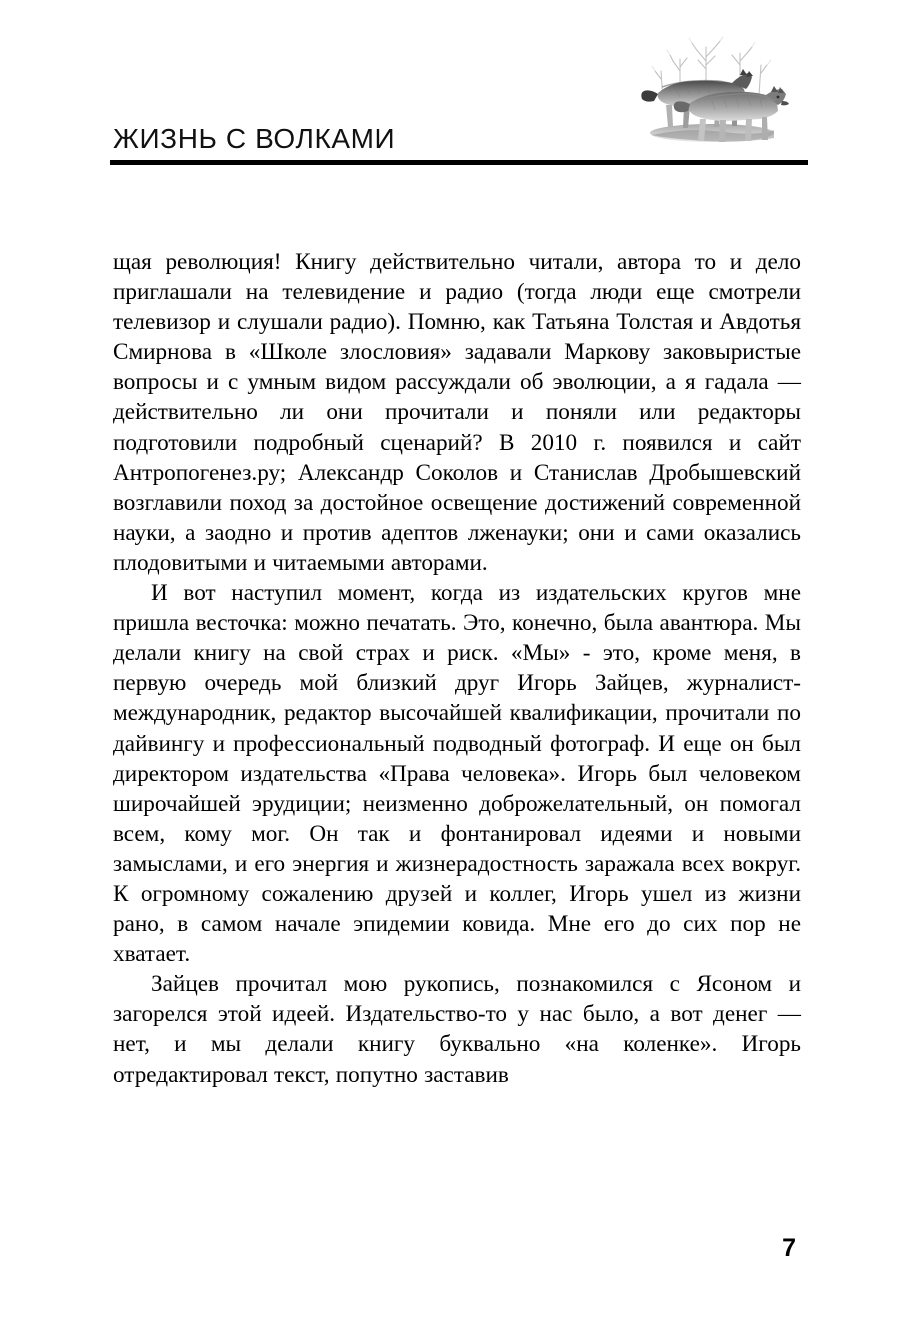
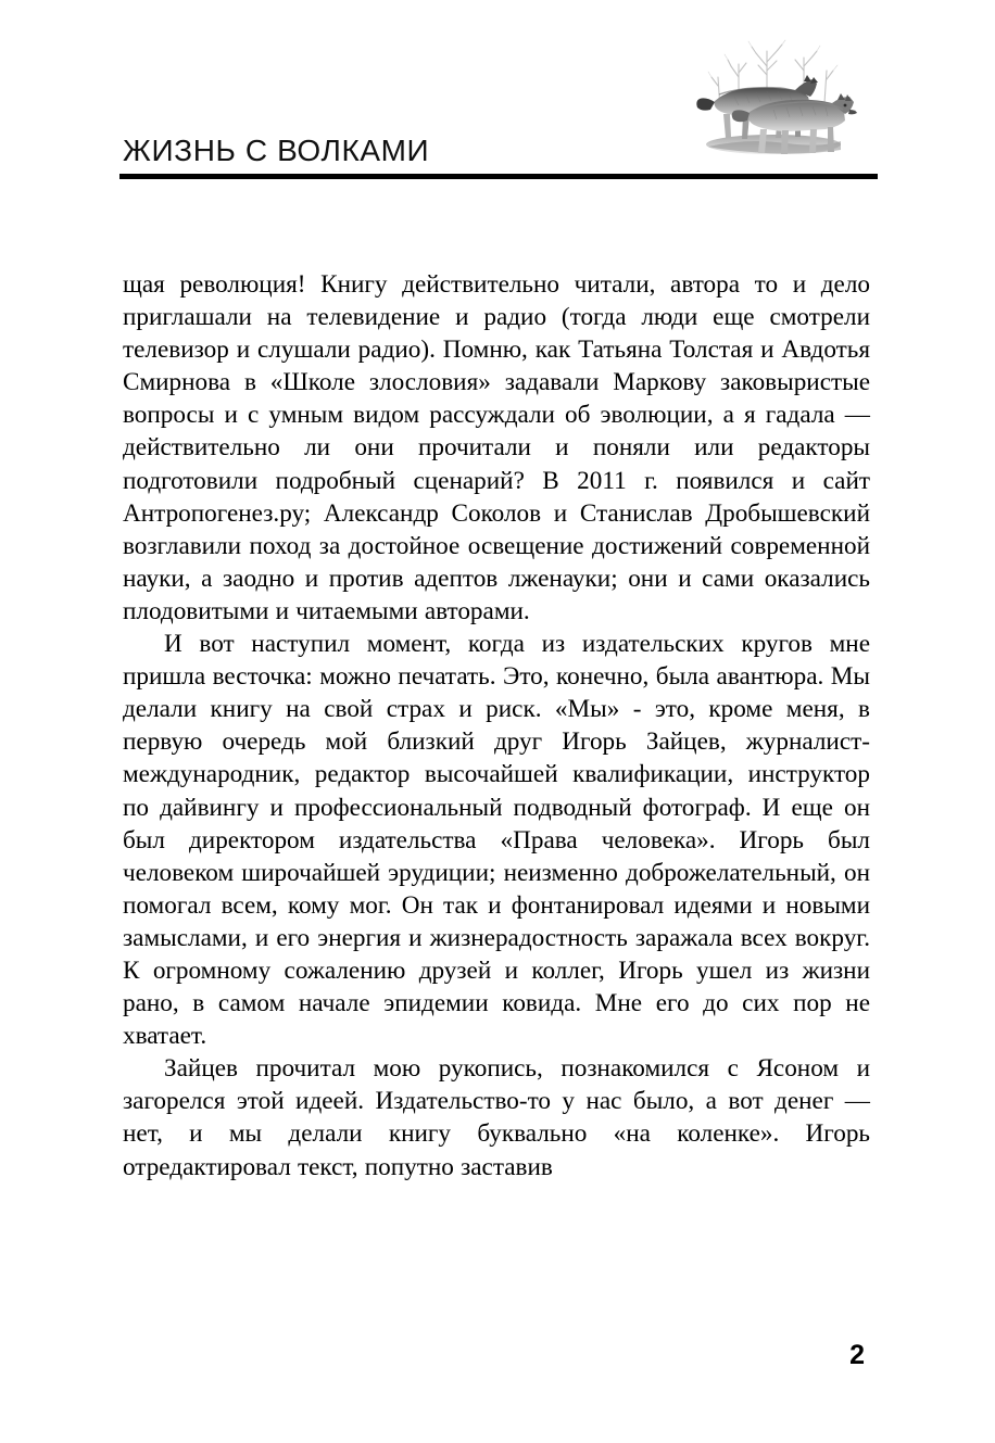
  ЖИЗНЬ С ВОЛКАМИ
- щая революция! Книгу действительно читали, автора то и дело приглашали на телевидение и радио (тогда люди еще смотрели телевизор и слушали радио). Помню, как Татьяна Толстая и Авдотья Смирнова в «Школе злословия» задавали Маркову заковыристые вопросы и с умным видом рассуждали об эволюции, а я гадала — действительно ли они прочитали и поняли или редакторы подготовили подробный сценарий? В 2010 г. появился и сайт Антропогенез.ру; Александр Соколов и Станислав Дробышевский возглавили поход за достойное освещение достижений современной науки, а заодно и против адептов лженауки; они и сами оказались плодовитыми и читаемыми авторами.
+ щая революция! Книгу действительно читали, автора то и дело приглашали на телевидение и радио (тогда люди еще смотрели телевизор и слушали радио). Помню, как Татьяна Толстая и Авдотья Смирнова в «Школе злословия» задавали Маркову заковыристые вопросы и с умным видом рассуждали об эволюции, а я гадала — действительно ли они прочитали и поняли или редакторы подготовили подробный сценарий? В 2011 г. появился и сайт Антропогенез.ру; Александр Соколов и Станислав Дробышевский возглавили поход за достойное освещение достижений современной науки, а заодно и против адептов лженауки; они и сами оказались плодовитыми и читаемыми авторами.
- И вот наступил момент, когда из издательских кругов мне пришла весточка: можно печатать. Это, конечно, была авантюра. Мы делали книгу на свой страх и риск. «Мы» - это, кроме меня, в первую очередь мой близкий друг Игорь Зайцев, журналист-международник, редактор высочайшей квалификации, прочитали по дайвингу и профессиональный подводный фотограф. И еще он был директором издательства «Права человека». Игорь был человеком широчайшей эрудиции; неизменно доброжелательный, он помогал всем, кому мог. Он так и фонтанировал идеями и новыми замыслами, и его энергия и жизнерадостность заражала всех вокруг. К огромному сожалению друзей и коллег, Игорь ушел из жизни рано, в самом начале эпидемии ковида. Мне его до сих пор не хватает.
+ И вот наступил момент, когда из издательских кругов мне пришла весточка: можно печатать. Это, конечно, была авантюра. Мы делали книгу на свой страх и риск. «Мы» - это, кроме меня, в первую очередь мой близкий друг Игорь Зайцев, журналист-международник, редактор высочайшей квалификации, инструктор по дайвингу и профессиональный подводный фотограф. И еще он был директором издательства «Права человека». Игорь был человеком широчайшей эрудиции; неизменно доброжелательный, он помогал всем, кому мог. Он так и фонтанировал идеями и новыми замыслами, и его энергия и жизнерадостность заражала всех вокруг. К огромному сожалению друзей и коллег, Игорь ушел из жизни рано, в самом начале эпидемии ковида. Мне его до сих пор не хватает.
  Зайцев прочитал мою рукопись, познакомился с Ясоном и загорелся этой идеей. Издательство-то у нас было, а вот денег — нет, и мы делали книгу буквально «на коленке». Игорь отредактировал текст, попутно заставив
- 7
+ 2
